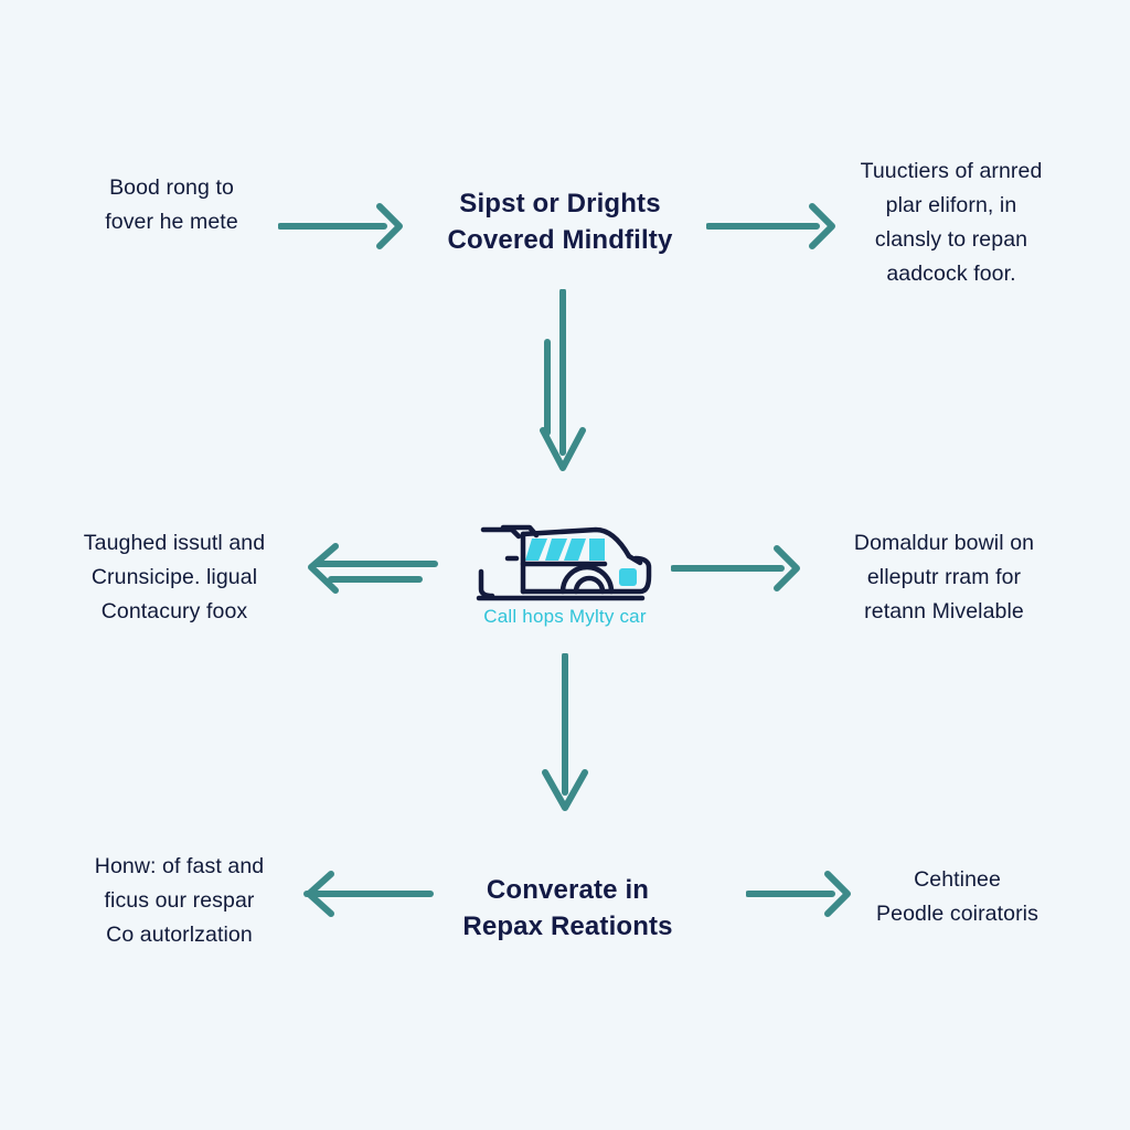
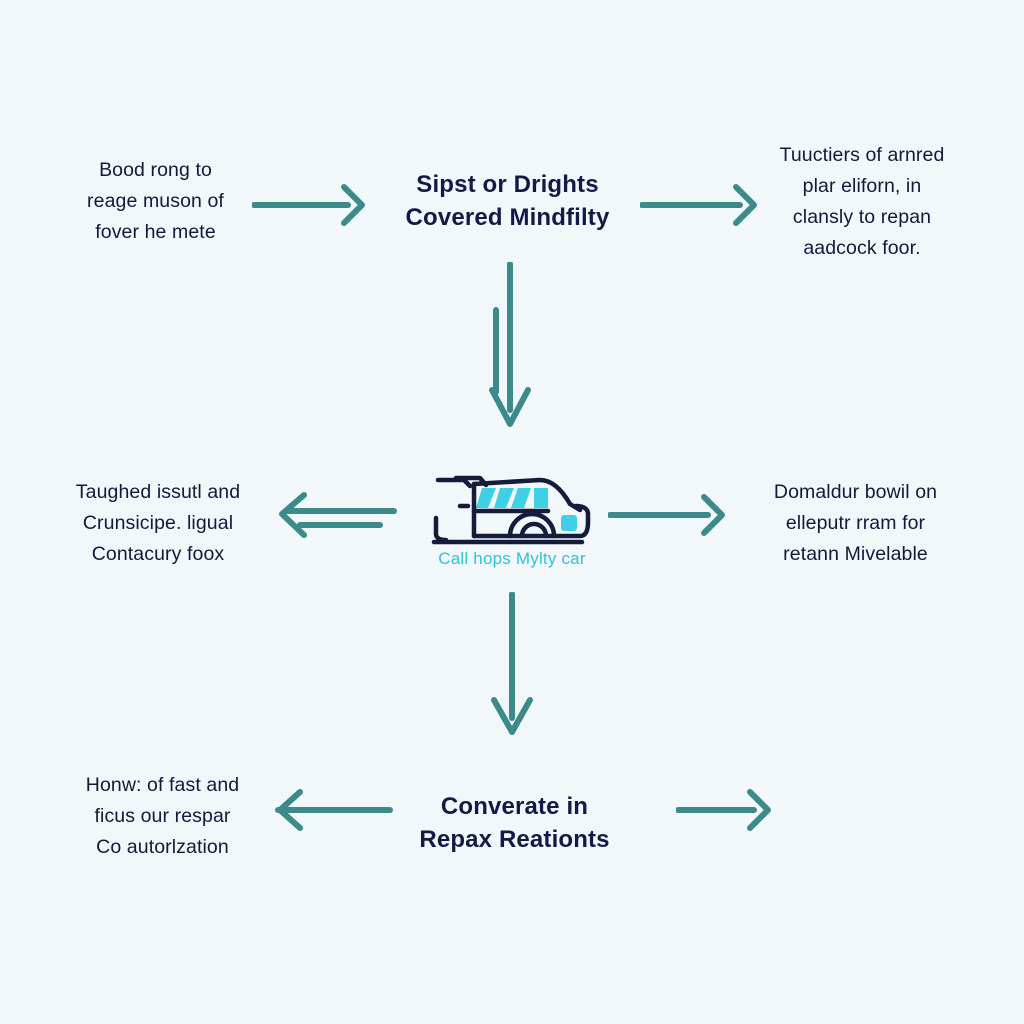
  Bood rong to
+ reage muson of
  fover he mete
  Sipst or Drights
  Covered Mindfilty
  Tuuctiers of arnred
  plar eliforn, in
  clansly to repan
  aadcock foor.
  Taughed issutl and
  Crunsicipe. ligual
  Contacury foox
  Call hops Mylty car
  Domaldur bowil on
  elleputr rram for
  retann Mivelable
  Honw: of fast and
  ficus our respar
  Co autorlzation
  Converate in
  Repax Reationts
- Cehtinee
- Peodle coiratoris
